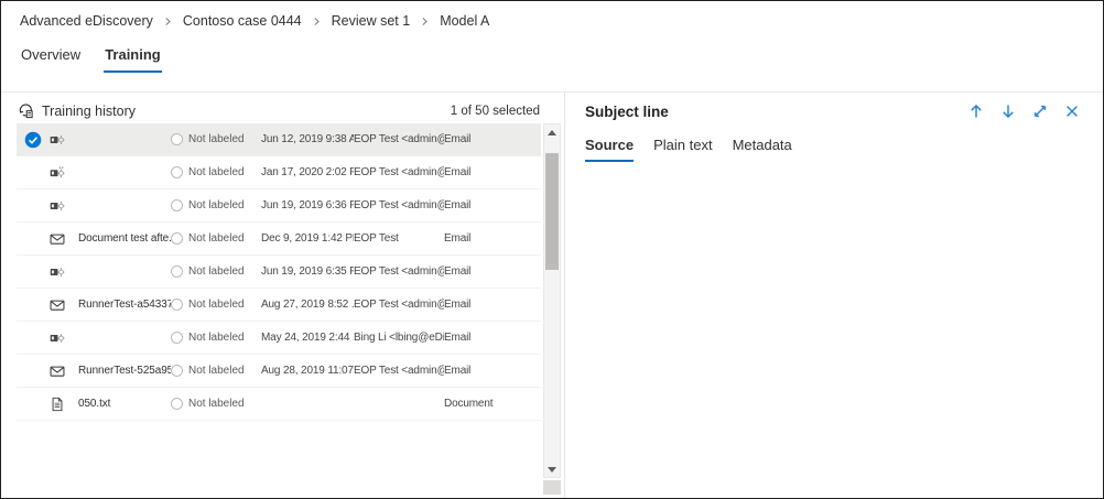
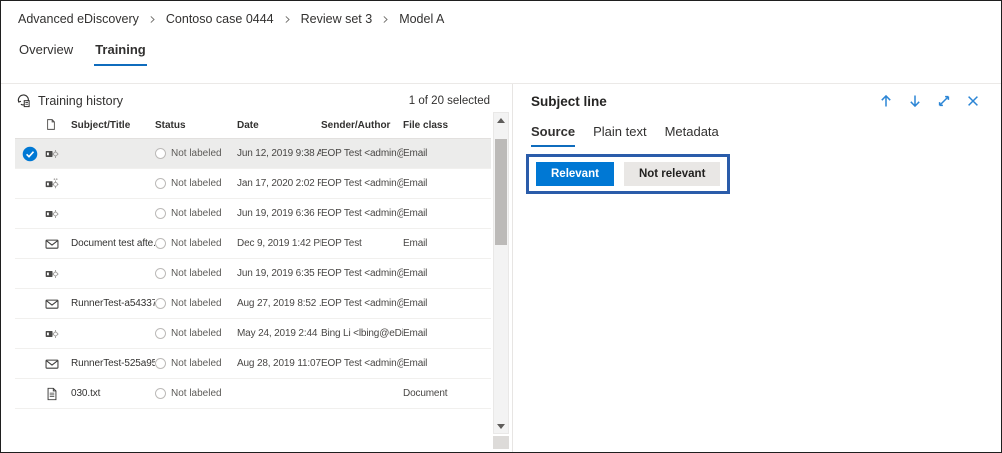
  Advanced eDiscovery
  Contoso case 0444
- Review set 1
+ Review set 3
  Model A
  Overview
  Training
  Training history
- 1 of 50 selected
+ 1 of 20 selected
+ Subject/Title
+ Status
+ Date
+ Sender/Author
+ File class
  Not labeled
  Jun 12, 2019 9:38 A
  EOP Test <admin@
  Email
  Not labeled
  Jan 17, 2020 2:02 P
  EOP Test <admin@
  Email
  Not labeled
  Jun 19, 2019 6:36 P
  EOP Test <admin@
  Email
  Document test afte
  Not labeled
  Dec 9, 2019 1:42 P
  EOP Test
  Email
  Not labeled
  Jun 19, 2019 6:35 P
  EOP Test <admin@
  Email
  RunnerTest-a5433
  Not labeled
  Aug 27, 2019 8:52 .
  EOP Test <admin@
  Email
  Not labeled
  May 24, 2019 2:44
  Bing Li <lbing@eDi
  Email
  RunnerTest-525a9
  Not labeled
  Aug 28, 2019 11:07
  EOP Test <admin@
  Email
- 050.txt
+ 030.txt
  Not labeled
  Document
  Subject line
  Source
  Plain text
  Metadata
+ Relevant
+ Not relevant
